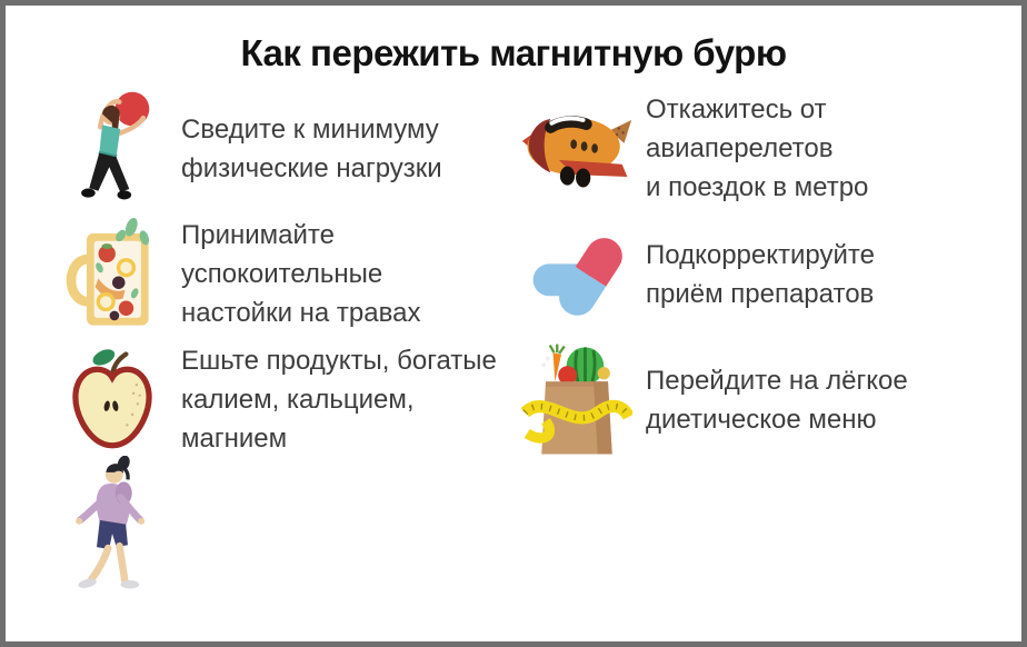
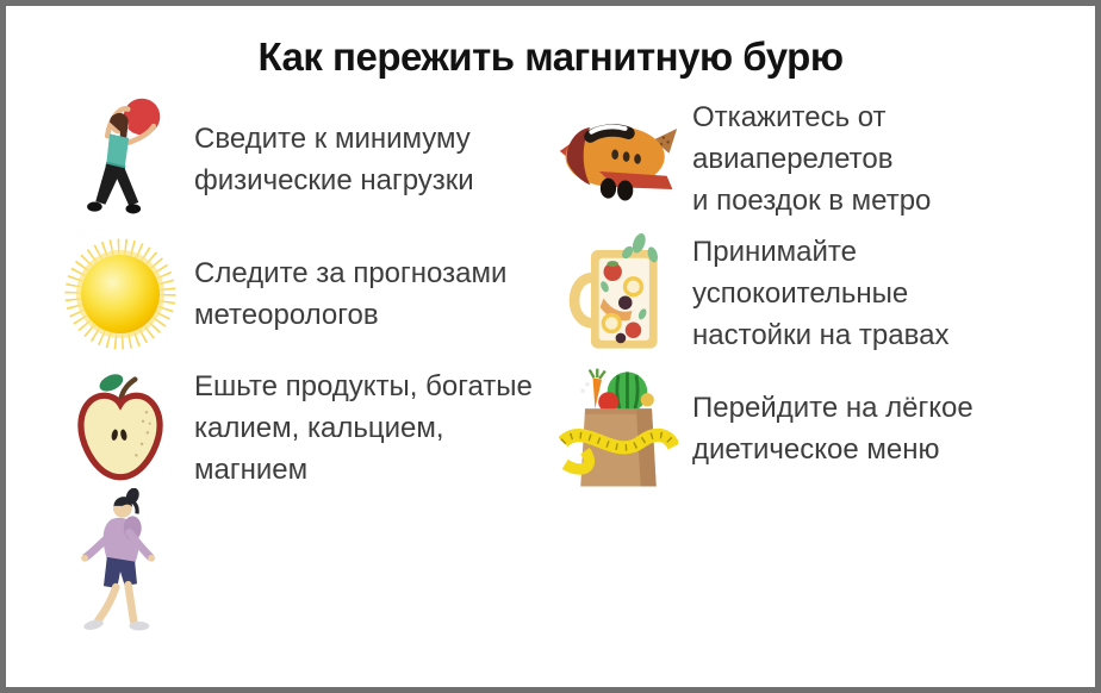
  Как пережить магнитную бурю
  Сведите к минимуму
  физические нагрузки
  Откажитесь от авиаперелетов
  и поездок в метро
+ Следите за прогнозами
+ метеорологов
  Принимайте успокоительные
  настойки на травах
- Подкорректируйте
- приём препаратов
  Ешьте продукты, богатые
  калием, кальцием, магнием
  Перейдите на лёгкое
  диетическое меню
